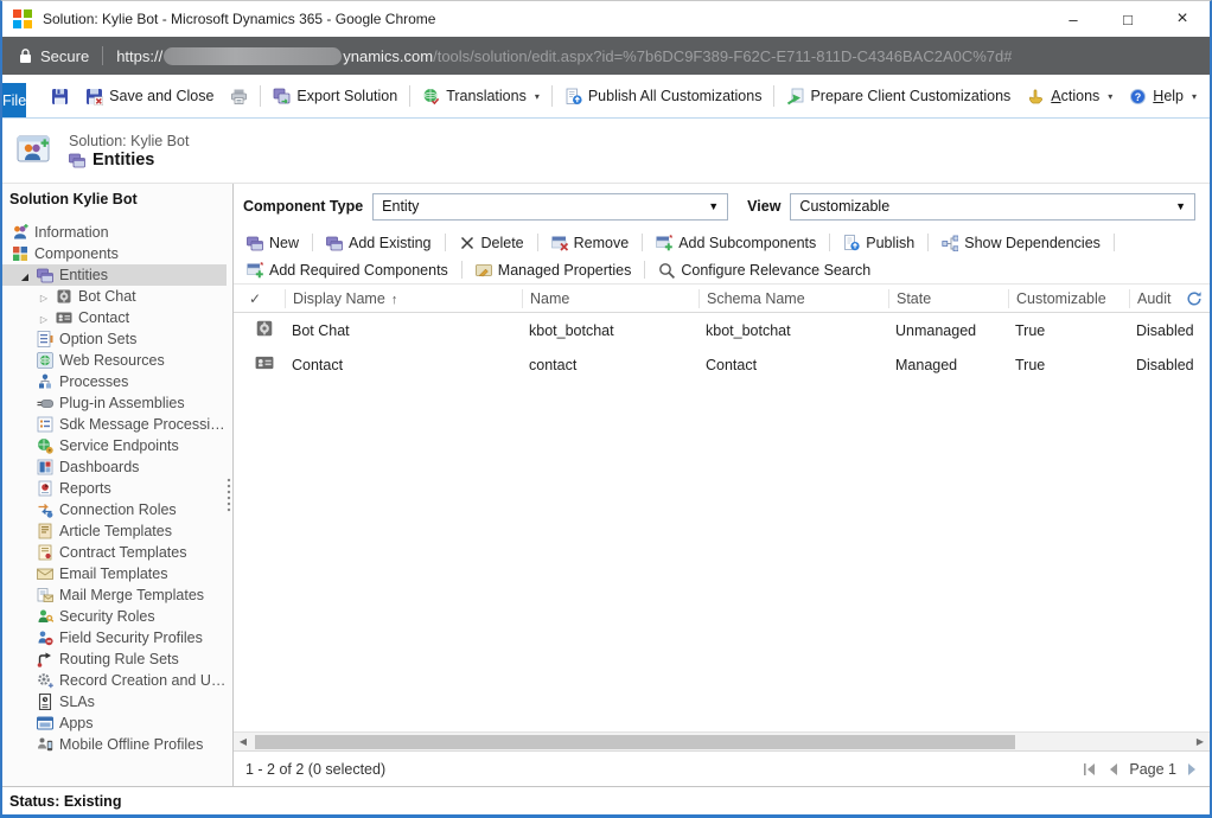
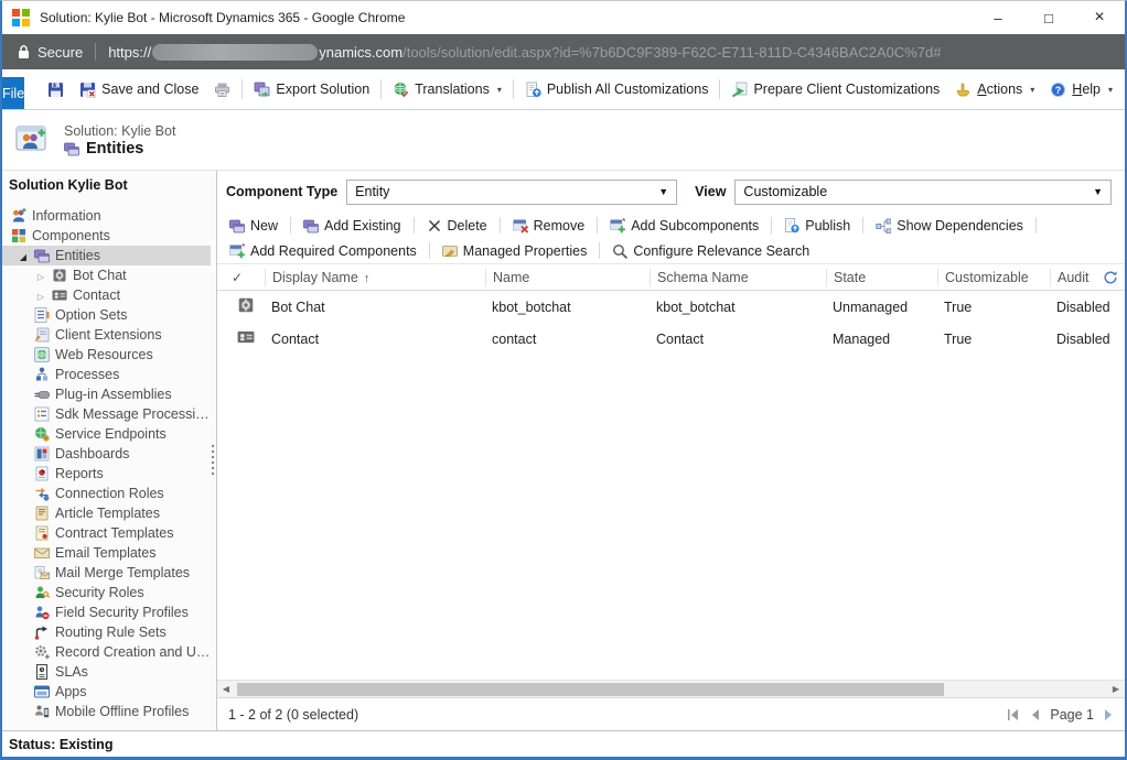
  Solution: Kylie Bot - Microsoft Dynamics 365 - Google Chrome
  –
  □
  ×
  Secure
  https://
  ynamics.com
  /tools/solution/edit.aspx?id=%7b6DC9F389-F62C-E711-811D-C4346BAC2A0C%7d#
  File
  Save and Close
  Export Solution
  Translations
  ▾
  Publish All Customizations
  Prepare Client Customizations
  Actions
  ▾
  ?
  Help
  ▾
  Solution: Kylie Bot
  Entities
  Solution Kylie Bot
  Information
  Components
  Entities
  Bot Chat
  Contact
  Option Sets
+ Client Extensions
  Web Resources
  Processes
  Plug-in Assemblies
  Sdk Message Processing
  Service Endpoints
  Dashboards
  Reports
  Connection Roles
  Article Templates
  Contract Templates
  Email Templates
  Mail Merge Templates
  Security Roles
  Field Security Profiles
  Routing Rule Sets
  Record Creation and Upd
  SLAs
  Apps
  Mobile Offline Profiles
  Component Type
  Entity
  ▼
  View
  Customizable
  ▼
  New
  Add Existing
  Delete
  Remove
  *
  Add Subcomponents
  Publish
  Show Dependencies
  *
  Add Required Components
  Managed Properties
  Configure Relevance Search
  Display Name
  Name
  Schema Name
  State
  Customizable
  Audit
  Bot Chat
  kbot_botchat
  kbot_botchat
  Unmanaged
  True
  Disabled
  Contact
  contact
  Contact
  Managed
  True
  Disabled
  ◀
  ▶
  1 - 2 of 2 (0 selected)
  Page 1
  Status: Existing
